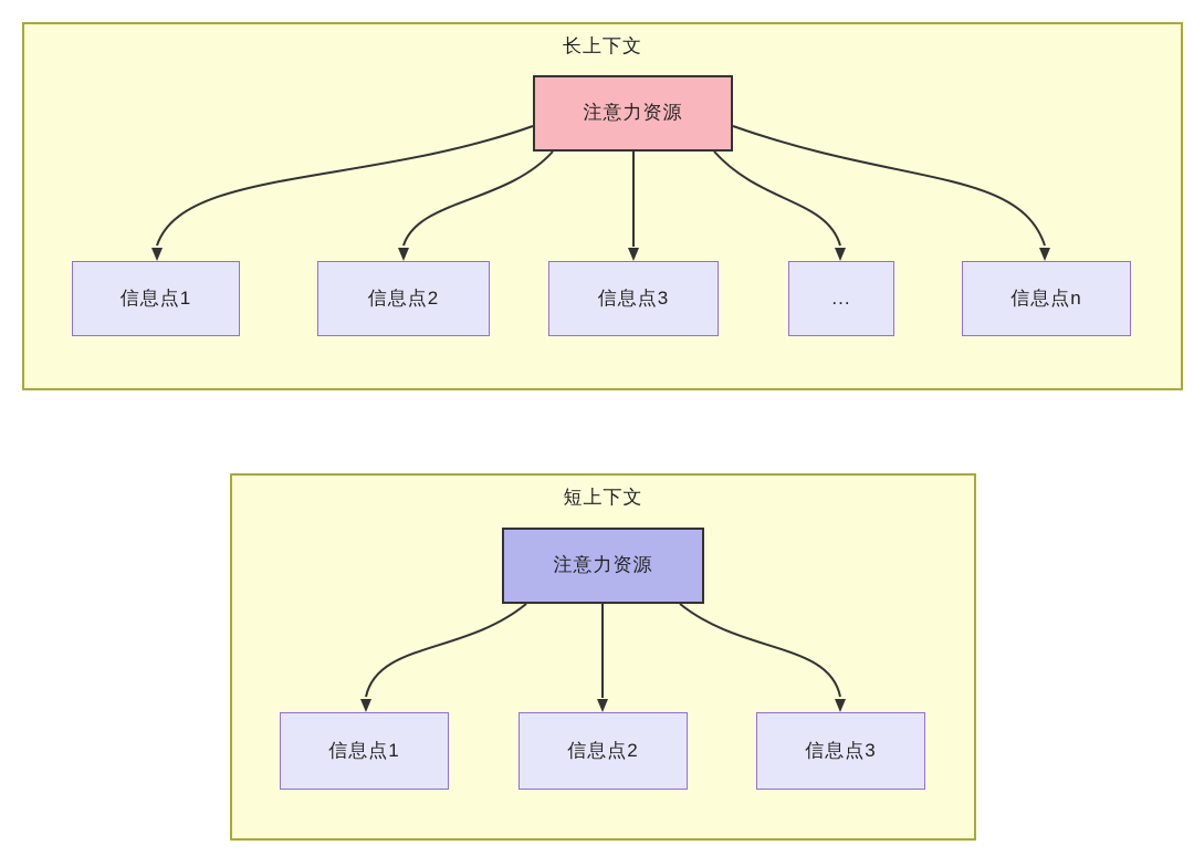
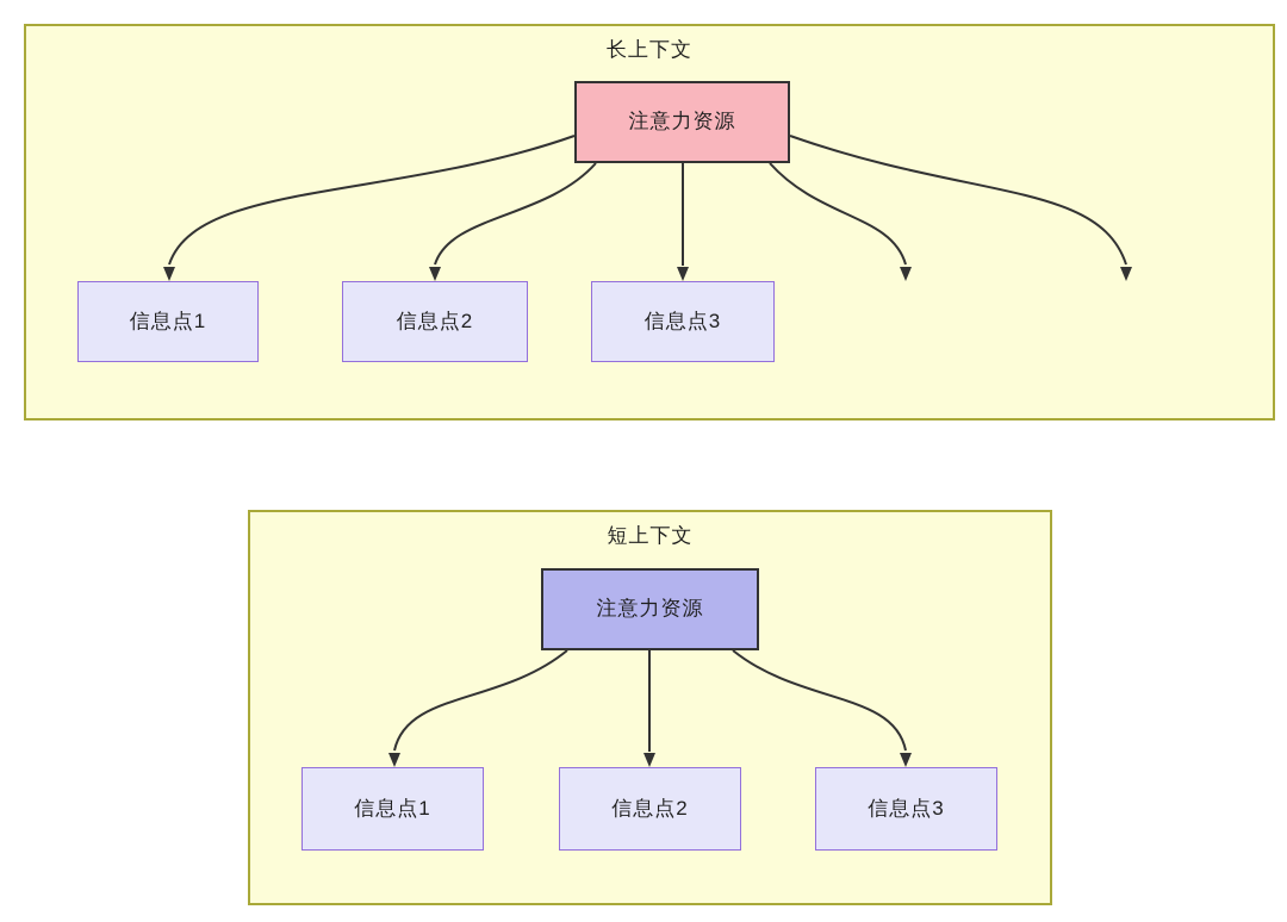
  长上下文
  短上下文
  注意力资源
  信息点1
  信息点2
  信息点3
- ...
- 信息点n
  注意力资源
  信息点1
  信息点2
  信息点3
